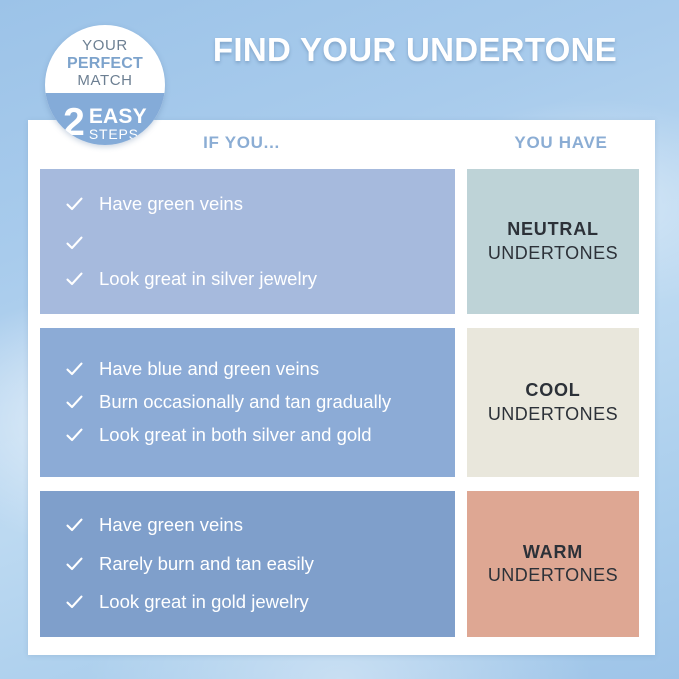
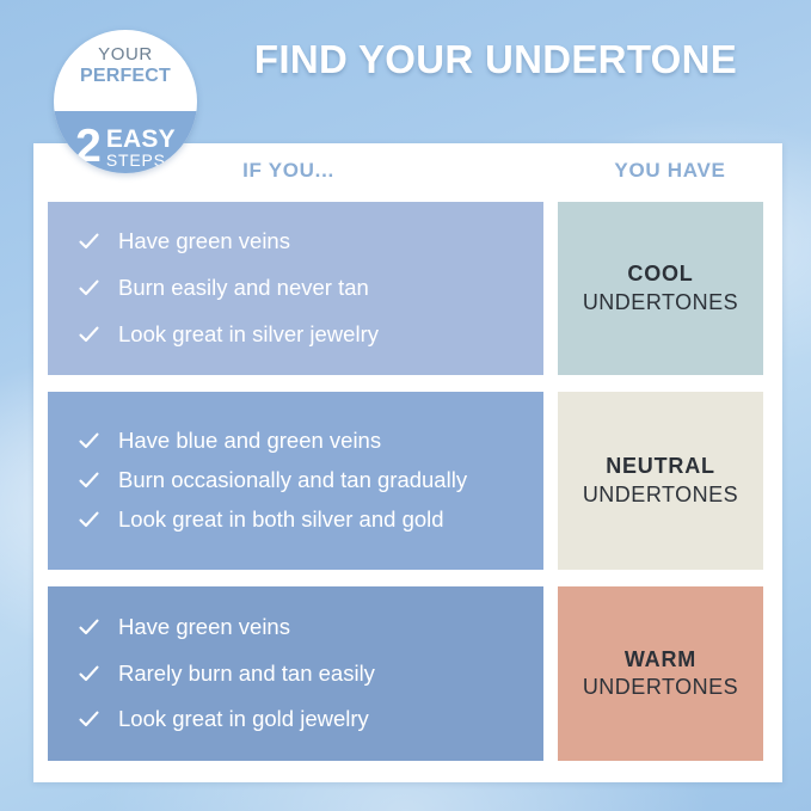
  FIND YOUR UNDERTONE
  YOUR
  PERFECT
- MATCH
  2
  EASY
  STEPS
  IF YOU...
  YOU HAVE
  Have green veins
+ Burn easily and never tan
  Look great in silver jewelry
- NEUTRAL
+ COOL
  UNDERTONES
  Have blue and green veins
  Burn occasionally and tan gradually
  Look great in both silver and gold
- COOL
+ NEUTRAL
  UNDERTONES
  Have green veins
  Rarely burn and tan easily
  Look great in gold jewelry
  WARM
  UNDERTONES
